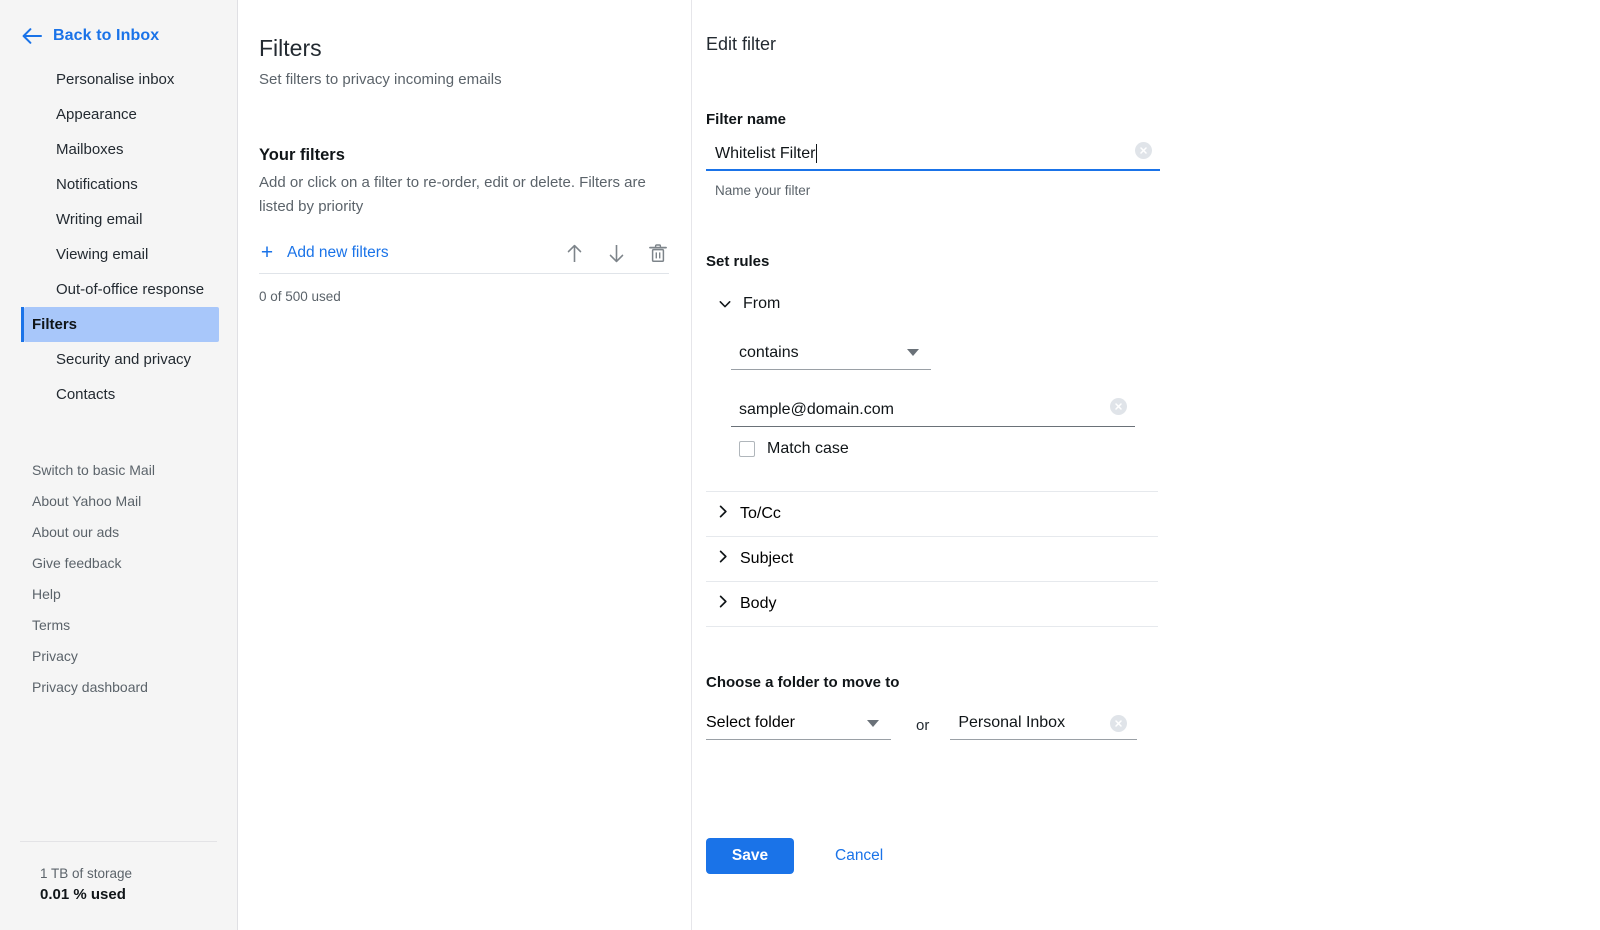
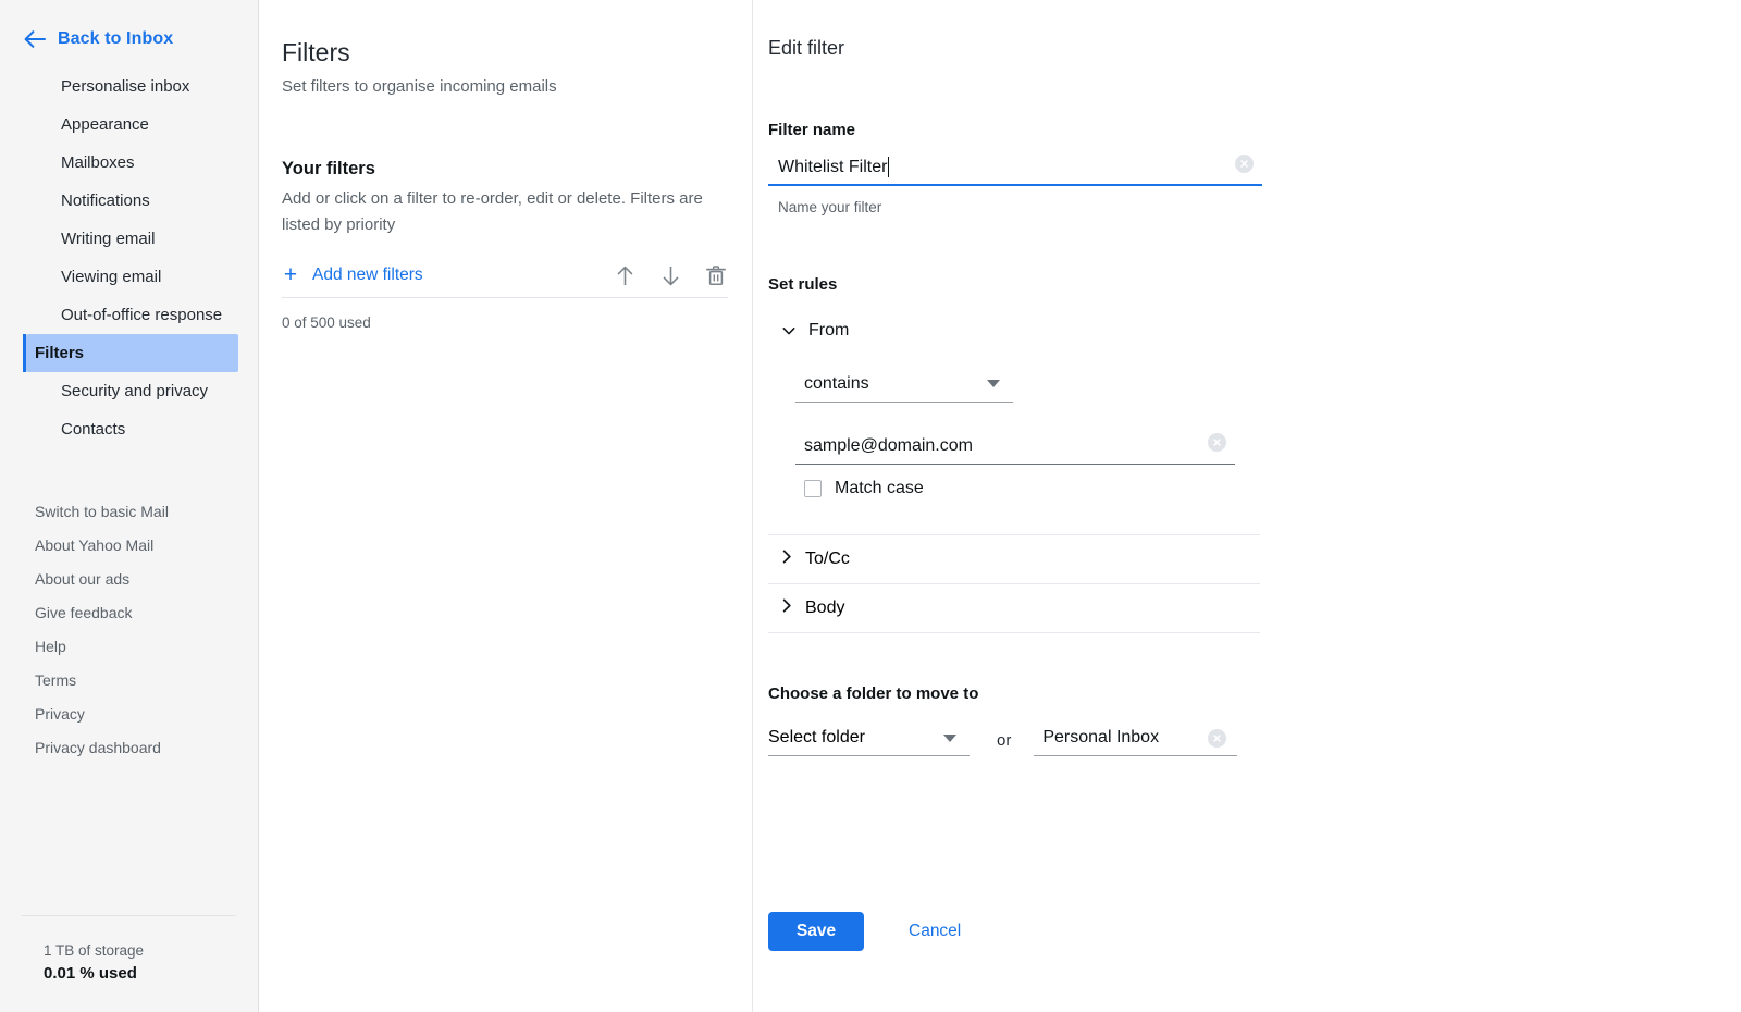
  Back to Inbox
  Personalise inbox
  Appearance
  Mailboxes
  Notifications
  Writing email
  Viewing email
  Out-of-office response
  Filters
  Security and privacy
  Contacts
  Switch to basic Mail
  About Yahoo Mail
  About our ads
  Give feedback
  Help
  Terms
  Privacy
  Privacy dashboard
  1 TB of storage
  0.01 % used
  Filters
- Set filters to privacy incoming emails
+ Set filters to organise incoming emails
  Your filters
  Add or click on a filter to re-order, edit or delete. Filters are listed by priority
  +
  Add new filters
  0 of 500 used
  Edit filter
  Filter name
  Whitelist Filter
  Name your filter
  Set rules
  From
  contains
  sample@domain.com
  Match case
  To/Cc
- Subject
  Body
  Choose a folder to move to
  Select folder
  or
  Personal Inbox
  Save
  Cancel
